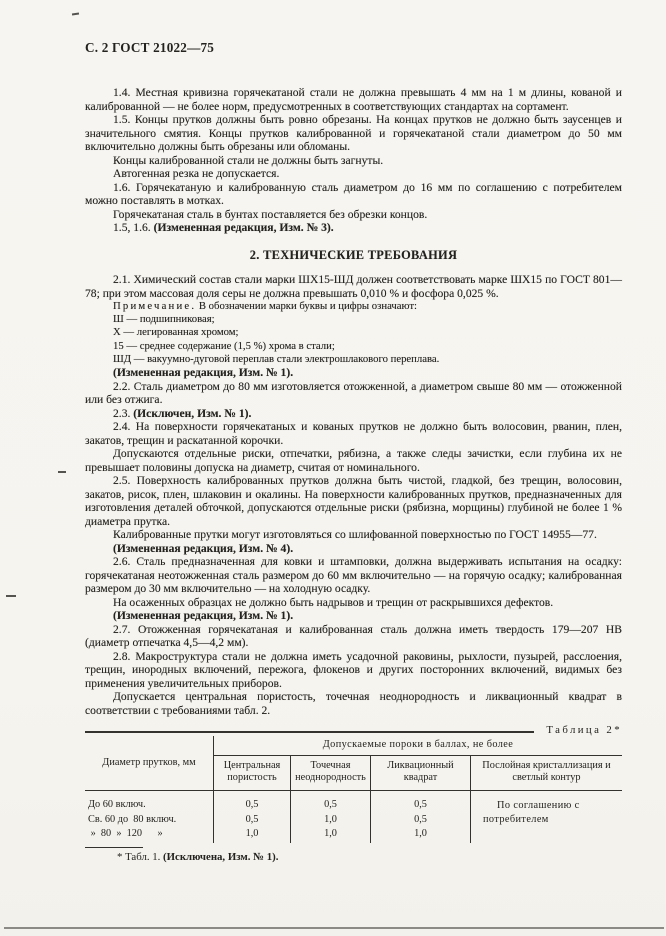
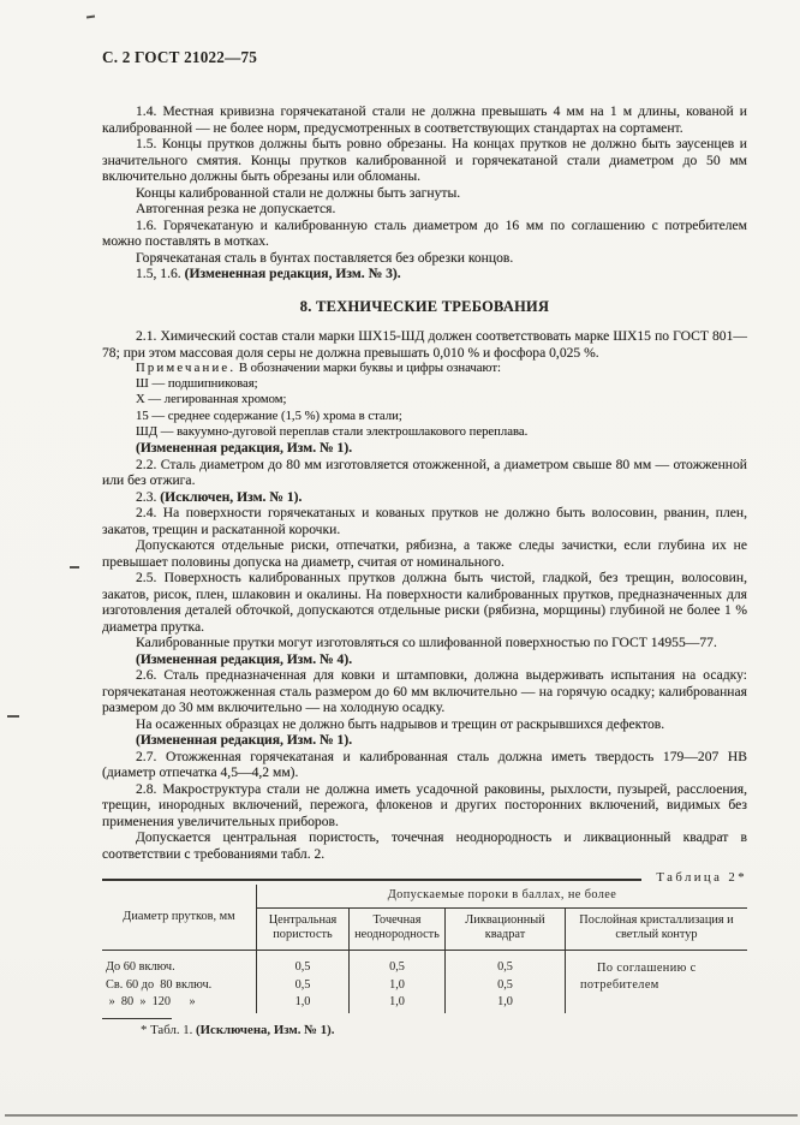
  С. 2 ГОСТ 21022—75
  1.4. Местная кривизна горячекатаной стали не должна превышать 4 мм на 1 м длины, кованой и калиброванной — не более норм, предусмотренных в соответствующих стандартах на сортамент.
  1.5. Концы прутков должны быть ровно обрезаны. На концах прутков не должно быть заусенцев и значительного смятия. Концы прутков калиброванной и горячекатаной стали диаметром до 50 мм включительно должны быть обрезаны или обломаны.
  Концы калиброванной стали не должны быть загнуты.
  Автогенная резка не допускается.
  1.6. Горячекатаную и калиброванную сталь диаметром до 16 мм по соглашению с потребителем можно поставлять в мотках.
  Горячекатаная сталь в бунтах поставляется без обрезки концов.
  1.5, 1.6. (Измененная редакция, Изм. № 3).
- 2. ТЕХНИЧЕСКИЕ ТРЕБОВАНИЯ
+ 8. ТЕХНИЧЕСКИЕ ТРЕБОВАНИЯ
  2.1. Химический состав стали марки ШХ15-ШД должен соответствовать марке ШХ15 по ГОСТ 801—78; при этом массовая доля серы не должна превышать 0,010 % и фосфора 0,025 %.
  Примечание. В обозначении марки буквы и цифры означают:
  Ш — подшипниковая;
  Х — легированная хромом;
  15 — среднее содержание (1,5 %) хрома в стали;
  ШД — вакуумно-дуговой переплав стали электрошлакового переплава.
  (Измененная редакция, Изм. № 1).
  2.2. Сталь диаметром до 80 мм изготовляется отожженной, а диаметром свыше 80 мм — отожженной или без отжига.
  2.3. (Исключен, Изм. № 1).
  2.4. На поверхности горячекатаных и кованых прутков не должно быть волосовин, рванин, плен, закатов, трещин и раскатанной корочки.
  Допускаются отдельные риски, отпечатки, рябизна, а также следы зачистки, если глубина их не превышает половины допуска на диаметр, считая от номинального.
  2.5. Поверхность калиброванных прутков должна быть чистой, гладкой, без трещин, волосовин, закатов, рисок, плен, шлаковин и окалины. На поверхности калиброванных прутков, предназначенных для изготовления деталей обточкой, допускаются отдельные риски (рябизна, морщины) глубиной не более 1 % диаметра прутка.
  Калиброванные прутки могут изготовляться со шлифованной поверхностью по ГОСТ 14955—77.
  (Измененная редакция, Изм. № 4).
  2.6. Сталь предназначенная для ковки и штамповки, должна выдерживать испытания на осадку: горячекатаная неотожженная сталь размером до 60 мм включительно — на горячую осадку; калиброванная размером до 30 мм включительно — на холодную осадку.
  На осаженных образцах не должно быть надрывов и трещин от раскрывшихся дефектов.
  (Измененная редакция, Изм. № 1).
  2.7. Отожженная горячекатаная и калиброванная сталь должна иметь твердость 179—207 НВ (диаметр отпечатка 4,5—4,2 мм).
  2.8. Макроструктура стали не должна иметь усадочной раковины, рыхлости, пузырей, расслоения, трещин, инородных включений, пережога, флокенов и других посторонних включений, видимых без применения увеличительных приборов.
  Допускается центральная пористость, точечная неоднородность и ликвационный квадрат в соответствии с требованиями табл. 2.
  Таблица 2*
  Диаметр прутков, мм
  Допускаемые пороки в баллах, не более
  Центральная пористость
  Точечная неоднородность
  Ликвационный квадрат
  Послойная кристаллизация и светлый контур
  До 60 включ.
  Св. 60 до 80 включ.
  » 80 » 120 »
  0,5
  0,5
  1,0
  0,5
  1,0
  1,0
  0,5
  0,5
  1,0
  По соглашению с потребителем
  * Табл. 1. (Исключена, Изм. № 1).
